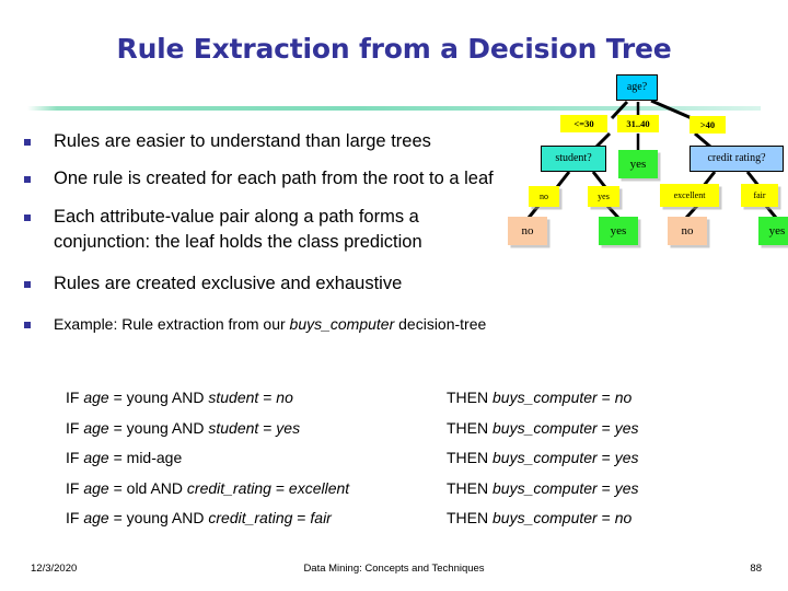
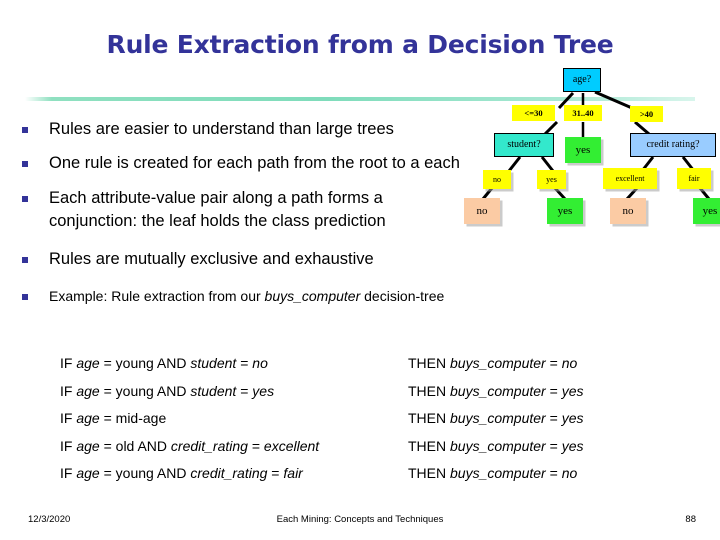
  Rule Extraction from a Decision Tree
  Rules are easier to understand than large trees
- One rule is created for each path from the root to a leaf
+ One rule is created for each path from the root to a each
  Each attribute-value pair along a path forms a conjunction: the leaf holds the class prediction
- Rules are created exclusive and exhaustive
+ Rules are mutually exclusive and exhaustive
  Example: Rule extraction from our buys_computer decision-tree
  IF age = young AND student = no
  THEN buys_computer = no
  IF age = young AND student = yes
  THEN buys_computer = yes
  IF age = mid-age
  THEN buys_computer = yes
  IF age = old AND credit_rating = excellent
  THEN buys_computer = yes
  IF age = young AND credit_rating = fair
  THEN buys_computer = no
  12/3/2020
- Data Mining: Concepts and Techniques
+ Each Mining: Concepts and Techniques
  88
  age?
  <=30
  31..40
  >40
  student?
  yes
  credit rating?
  no
  yes
  excellent
  fair
  no
  yes
  no
  yes
